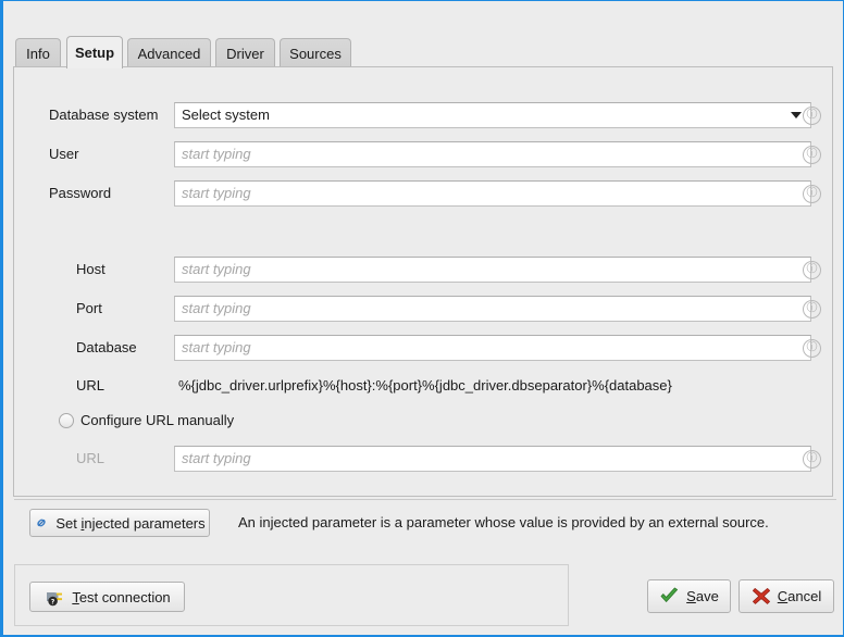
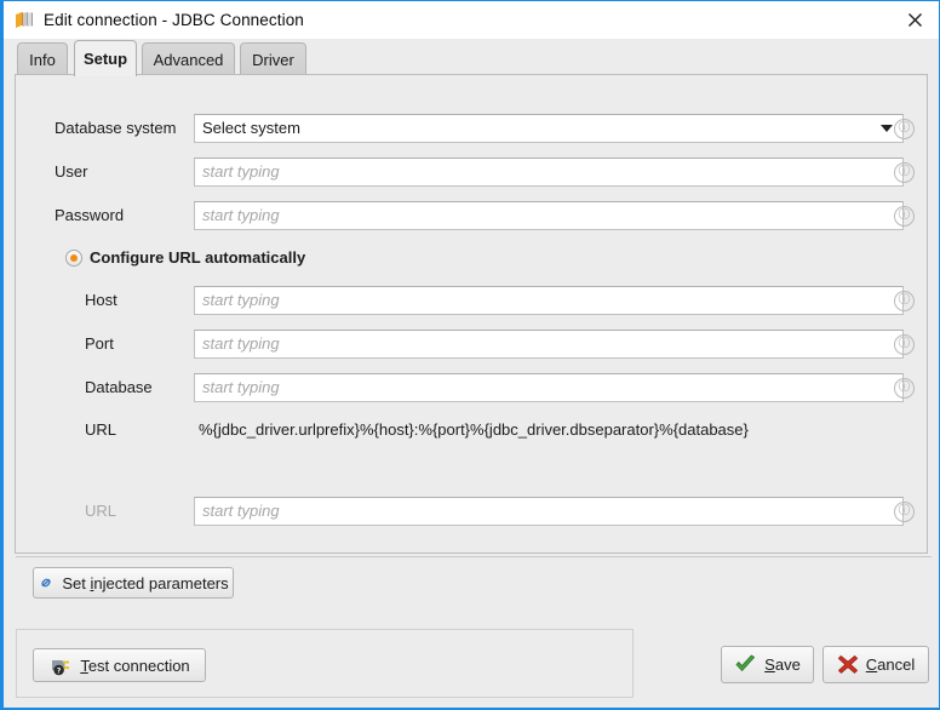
+ Edit connection - JDBC Connection
  Info
  Setup
  Advanced
  Driver
- Sources
  Database system
  Select system
  ⓘ
  User
  start typing
  ⓘ
  Password
  start typing
  ⓘ
+ Configure URL automatically
  Host
  start typing
  ⓘ
  Port
  start typing
  ⓘ
  Database
  start typing
  ⓘ
  URL
  %{jdbc_driver.urlprefix}%{host}:%{port}%{jdbc_driver.dbseparator}%{database}
- Configure URL manually
  URL
  start typing
  ⓘ
  Set injected parameters
- An injected parameter is a parameter whose value is provided by an external source.
  Test connection
  Save
  Cancel
